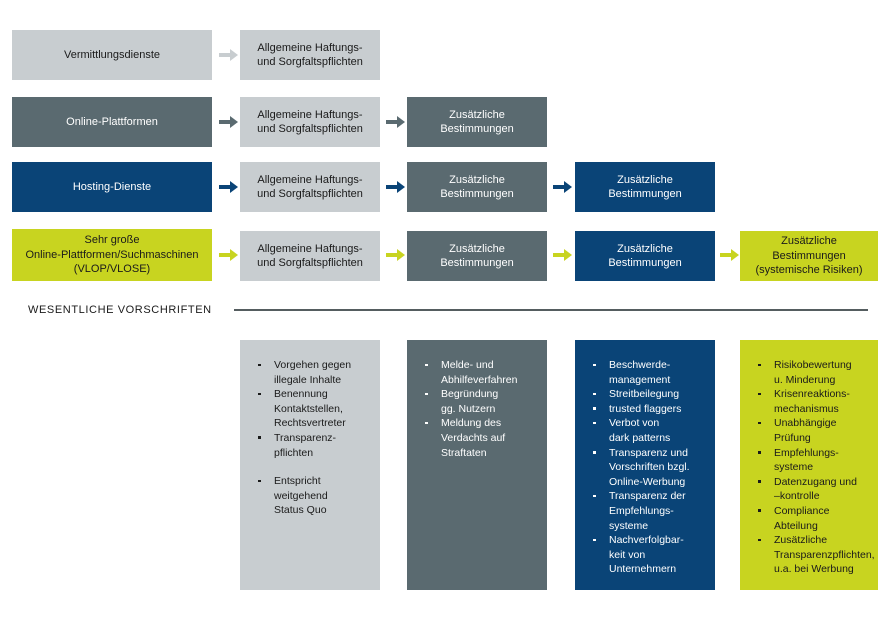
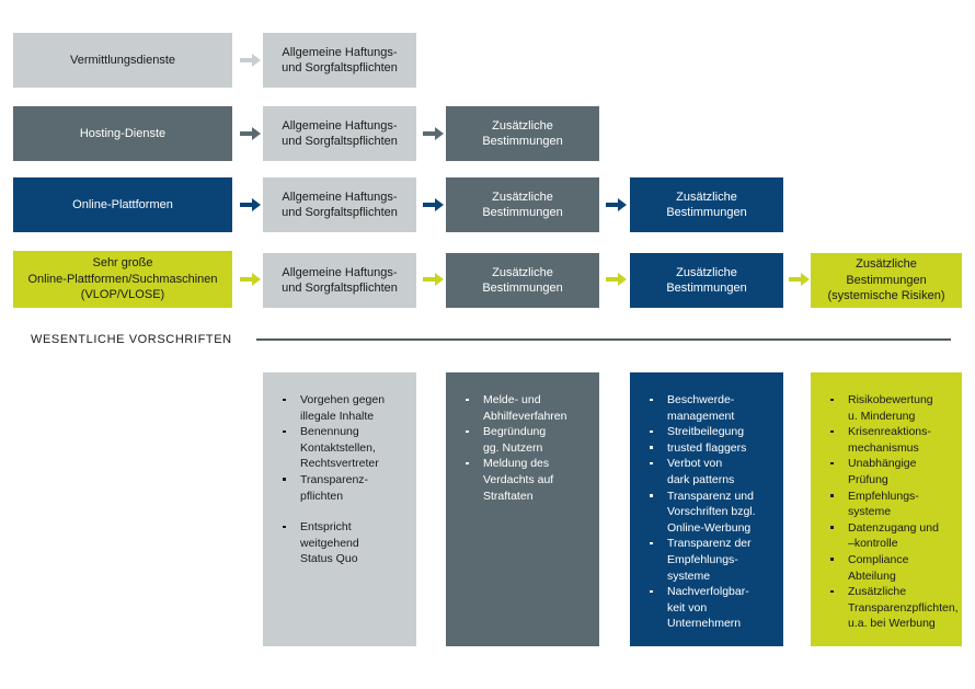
  Vermittlungsdienste
  Allgemeine Haftungs-
  und Sorgfaltspflichten
- Online-Plattformen
+ Hosting-Dienste
  Allgemeine Haftungs-
  und Sorgfaltspflichten
  Zusätzliche
  Bestimmungen
- Hosting-Dienste
+ Online-Plattformen
  Allgemeine Haftungs-
  und Sorgfaltspflichten
  Zusätzliche
  Bestimmungen
  Zusätzliche
  Bestimmungen
  Sehr große
  Online-Plattformen/Suchmaschinen
  (VLOP/VLOSE)
  Allgemeine Haftungs-
  und Sorgfaltspflichten
  Zusätzliche
  Bestimmungen
  Zusätzliche
  Bestimmungen
  Zusätzliche
  Bestimmungen
  (systemische Risiken)
  WESENTLICHE VORSCHRIFTEN
  Vorgehen gegen
  illegale Inhalte
  Benennung
  Kontaktstellen,
  Rechtsvertreter
  Transparenz-
  pflichten
  Entspricht
  weitgehend
  Status Quo
  Melde- und
  Abhilfeverfahren
  Begründung
  gg. Nutzern
  Meldung des
  Verdachts auf
  Straftaten
  Beschwerde-
  management
  Streitbeilegung
  trusted flaggers
  Verbot von
  dark patterns
  Transparenz und
  Vorschriften bzgl.
  Online-Werbung
  Transparenz der
  Empfehlungs-
  systeme
  Nachverfolgbar-
  keit von
  Unternehmern
  Risikobewertung
  u. Minderung
  Krisenreaktions-
  mechanismus
  Unabhängige
  Prüfung
  Empfehlungs-
  systeme
  Datenzugang und
  –kontrolle
  Compliance
  Abteilung
  Zusätzliche
  Transparenzpflichten,
  u.a. bei Werbung
